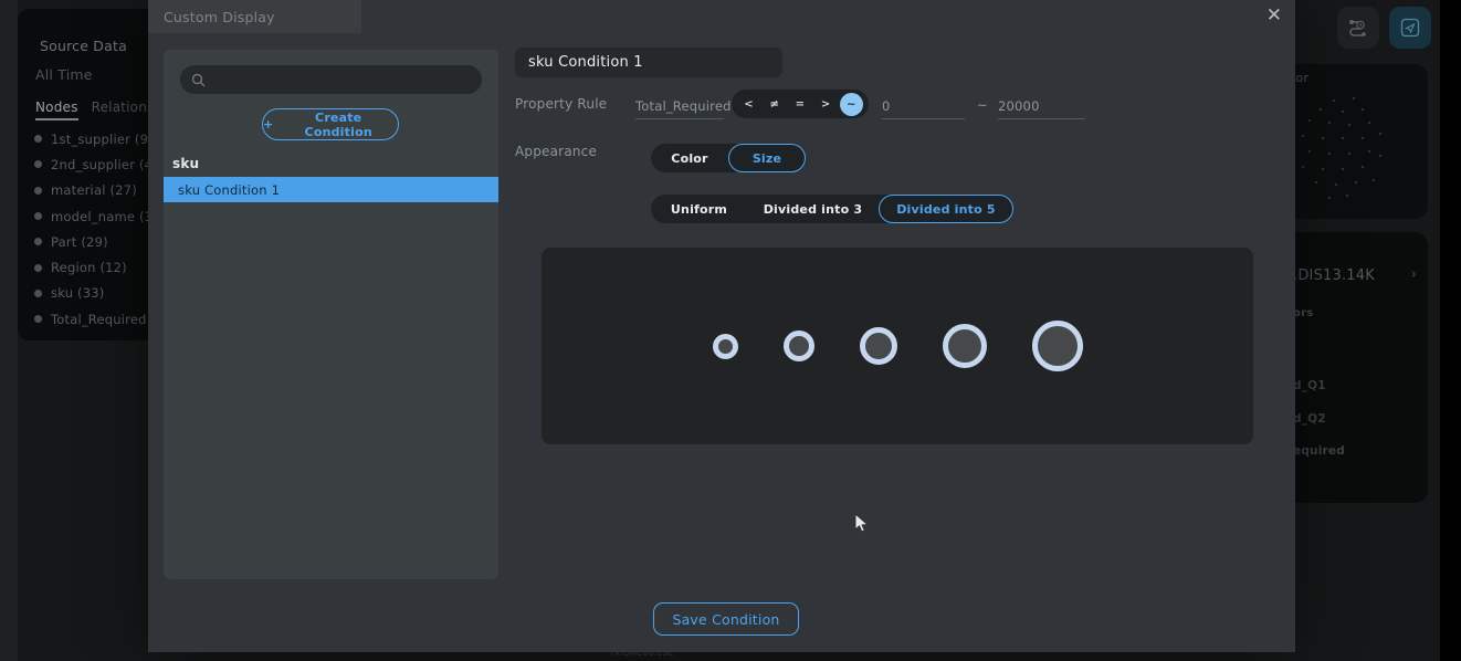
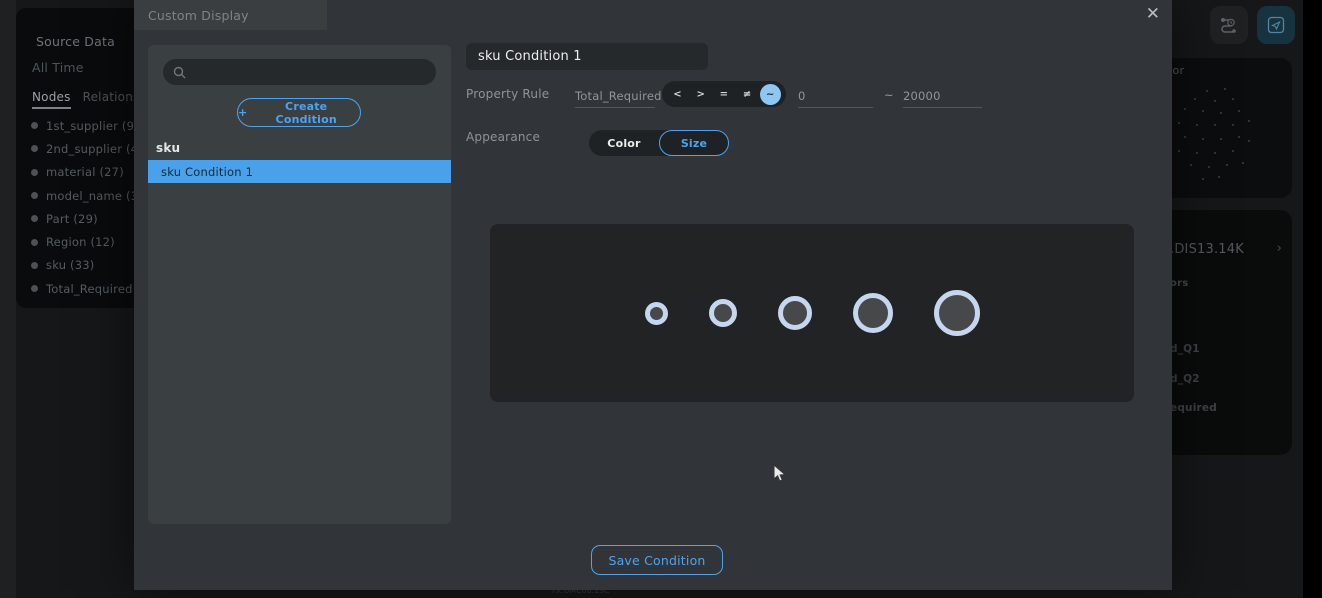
  Source Data
  All Time
  Nodes
  1st_supplier
  2nd_supplier
  material
  (27)
  model_name
  Part
  (29)
  Region
  (12)
  sku
  (33)
  Total_Required
  .DIS13.14K
  ›
  ors
  d_Q1
  d_Q2
  equired
  7X.UMC66.1SC
  Custom Display
  ✕
  +
  Create Condition
  sku
  sku Condition 1
  sku Condition 1
  Property Rule
  Total_Required
  <
- ≠
+ >
  =
- >
+ ≠
  ~
  0
  ~
  20000
  Appearance
  Color
  Size
- Uniform
- Divided into 3
- Divided into 5
  Save Condition
